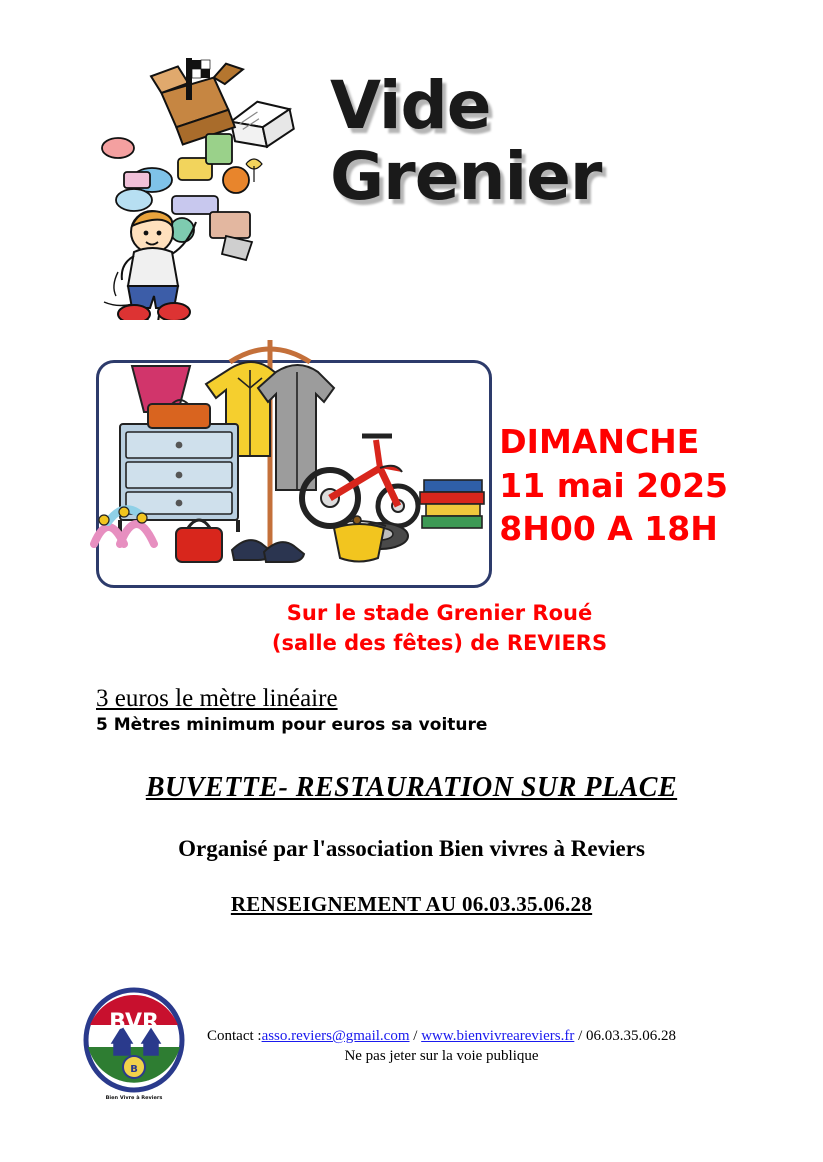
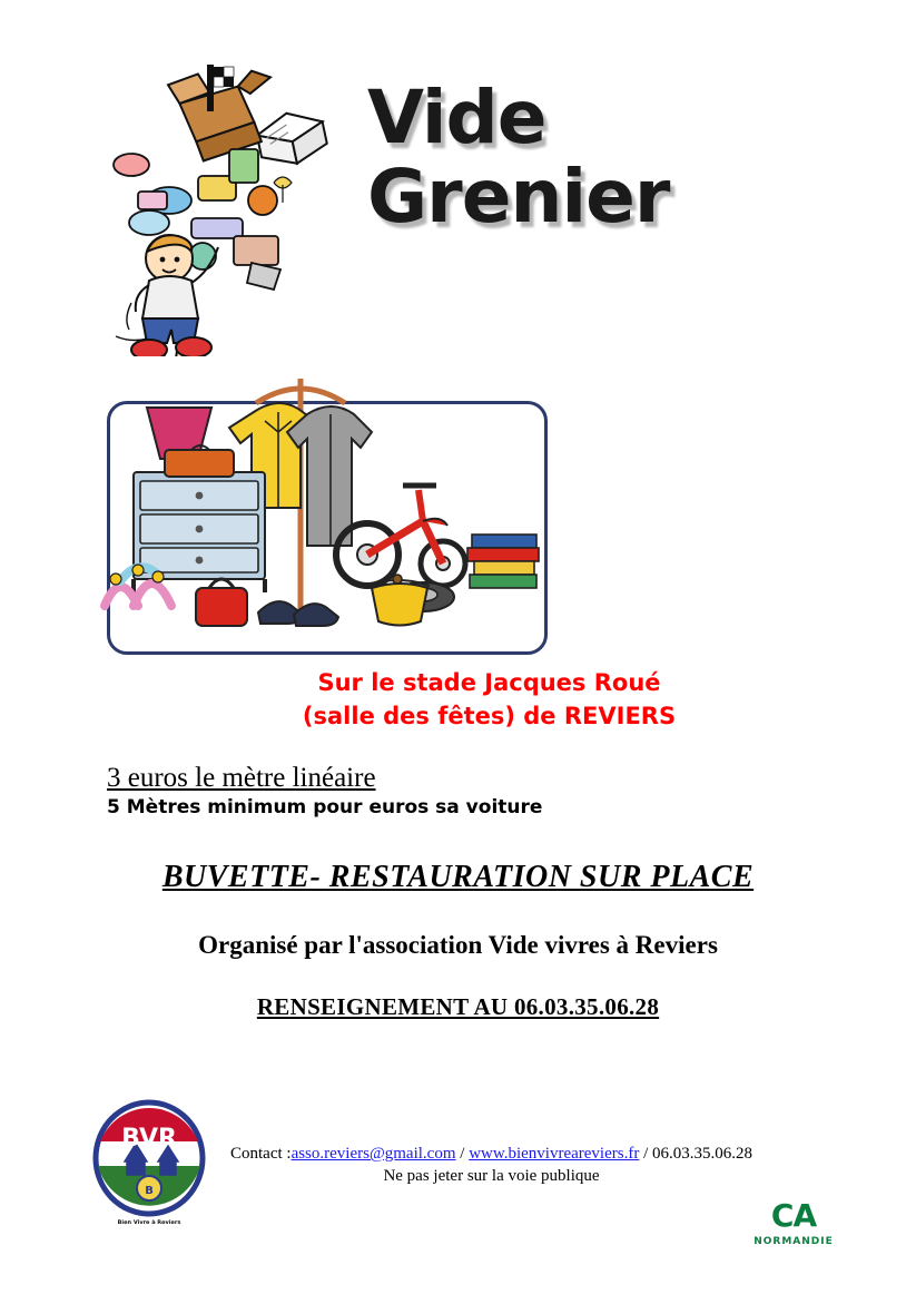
  Vide
  Grenier
- DIMANCHE
- 11 mai 2025
- 8H00 A 18H
- Sur le stade Grenier Roué
+ Sur le stade Jacques Roué
  (salle des fêtes) de REVIERS
  3 euros le mètre linéaire
  5 Mètres minimum pour euros sa voiture
  BUVETTE- RESTAURATION SUR PLACE
- Organisé par l'association Bien vivres à Reviers
+ Organisé par l'association Vide vivres à Reviers
  RENSEIGNEMENT AU 06.03.35.06.28
  BVR
  B
  Contact :asso.reviers@gmail.com / www.bienvivreareviers.fr / 06.03.35.06.28
  Ne pas jeter sur la voie publique
+ CA
+ NORMANDIE
